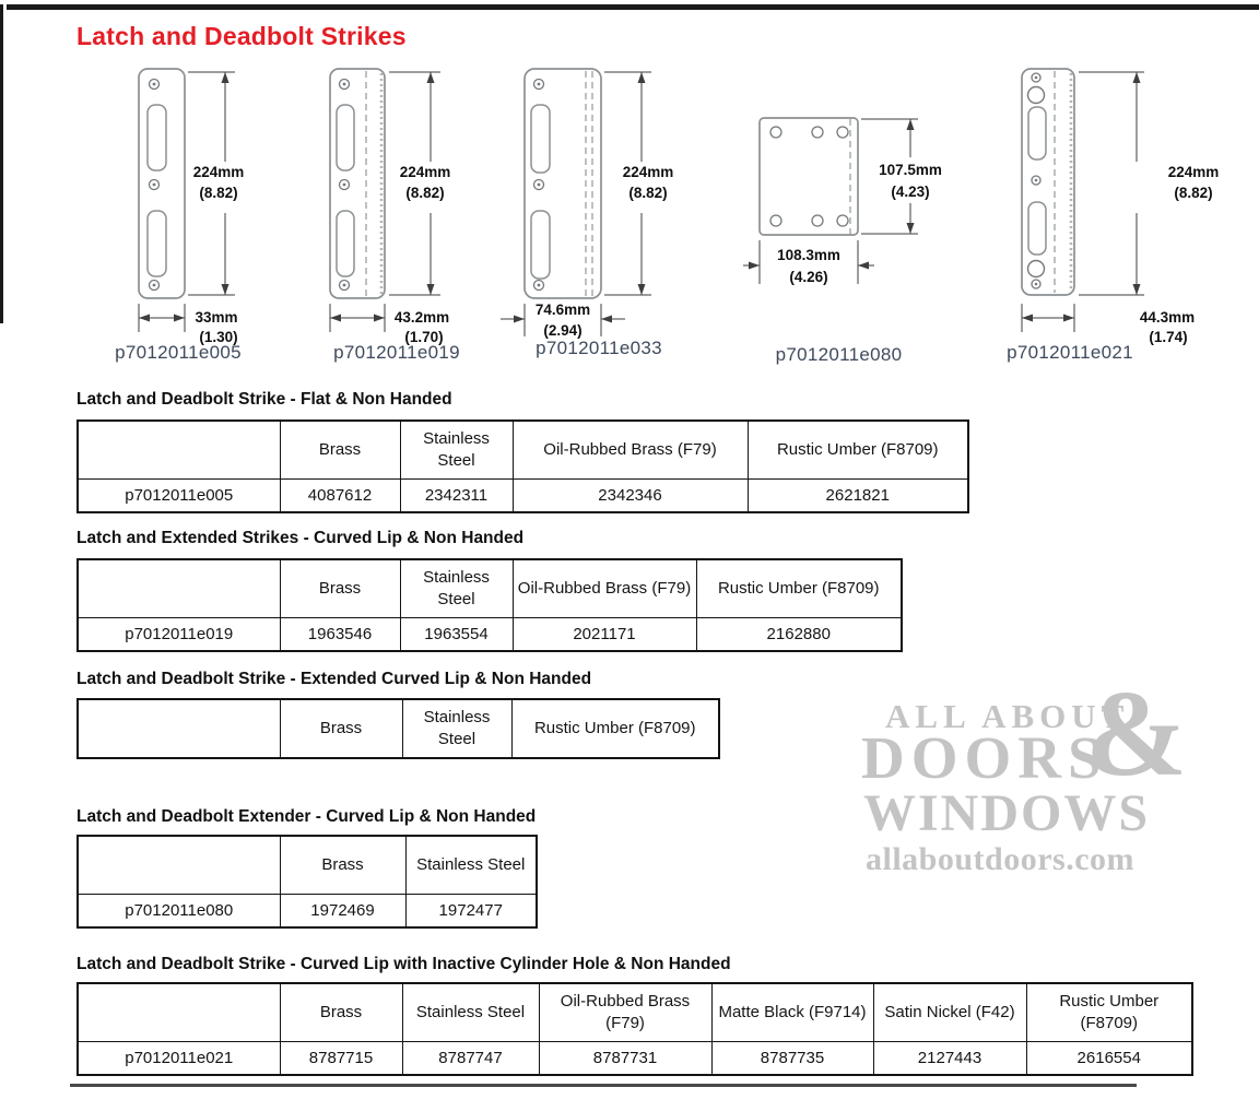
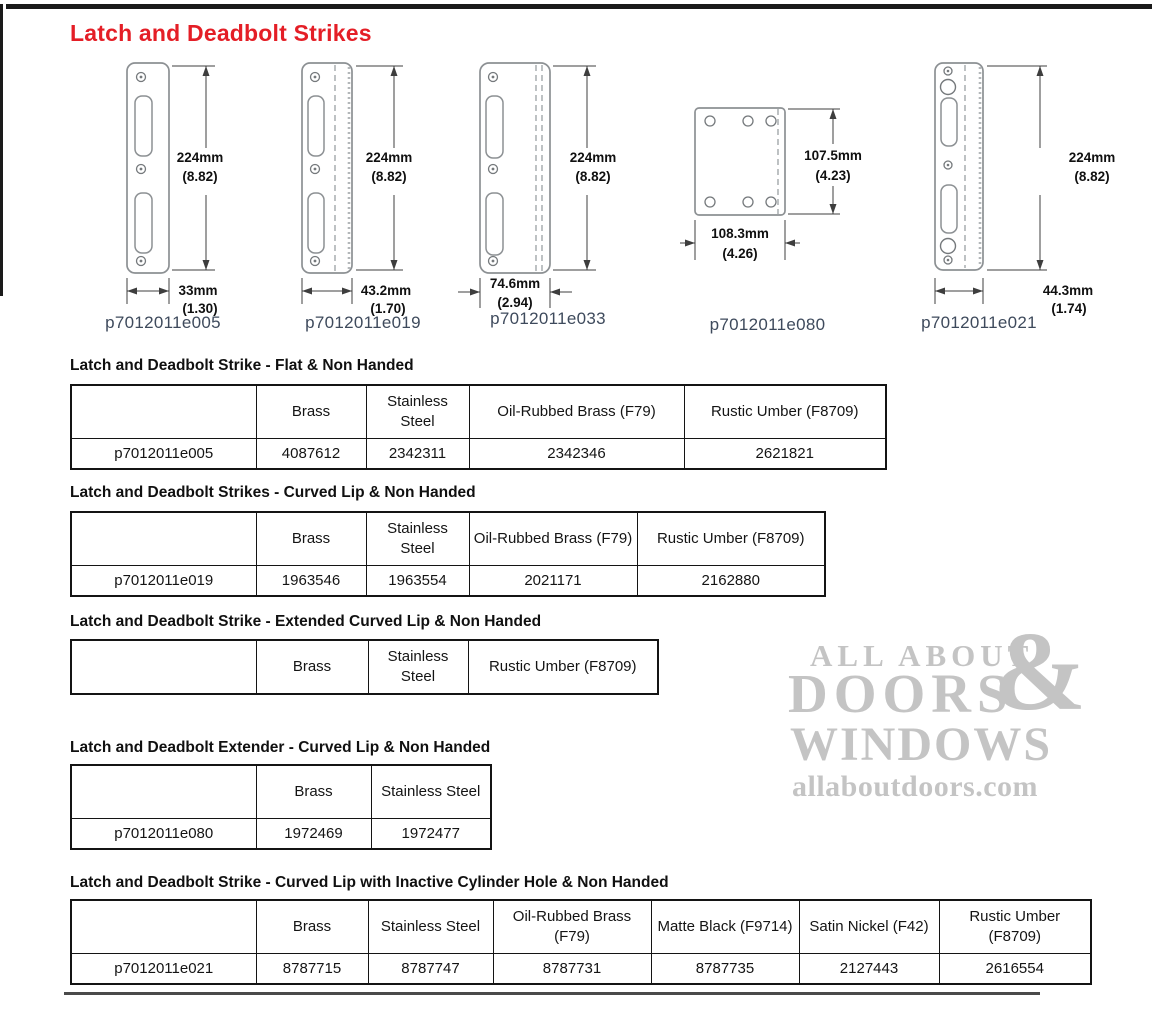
  Latch and Deadbolt Strikes
  224mm
  (8.82)
  33mm
  (1.30)
  p7012011e005
  224mm
  (8.82)
  43.2mm
  (1.70)
  p7012011e019
  224mm
  (8.82)
  74.6mm
  (2.94)
  p7012011e033
  107.5mm
  (4.23)
  108.3mm
  (4.26)
  p7012011e080
  224mm
  (8.82)
  44.3mm
  (1.74)
  p7012011e021
  Latch and Deadbolt Strike - Flat & Non Handed
  	Brass	Stainless Steel	Oil-Rubbed Brass (F79)	Rustic Umber (F8709)
  p7012011e005	4087612	2342311	2342346	2621821
- Latch and Extended Strikes - Curved Lip & Non Handed
+ Latch and Deadbolt Strikes - Curved Lip & Non Handed
  	Brass	Stainless Steel	Oil-Rubbed Brass (F79)	Rustic Umber (F8709)
  p7012011e019	1963546	1963554	2021171	2162880
  Latch and Deadbolt Strike - Extended Curved Lip & Non Handed
  	Brass	Stainless Steel	Rustic Umber (F8709)
  Latch and Deadbolt Extender - Curved Lip & Non Handed
  	Brass	Stainless Steel
  p7012011e080	1972469	1972477
  Latch and Deadbolt Strike - Curved Lip with Inactive Cylinder Hole & Non Handed
  	Brass	Stainless Steel	Oil-Rubbed Brass (F79)	Matte Black (F9714)	Satin Nickel (F42)	Rustic Umber (F8709)
  p7012011e021	8787715	8787747	8787731	8787735	2127443	2616554
  ALL ABOUT
  &
  DOORS
  WINDOWS
  allaboutdoors.com
